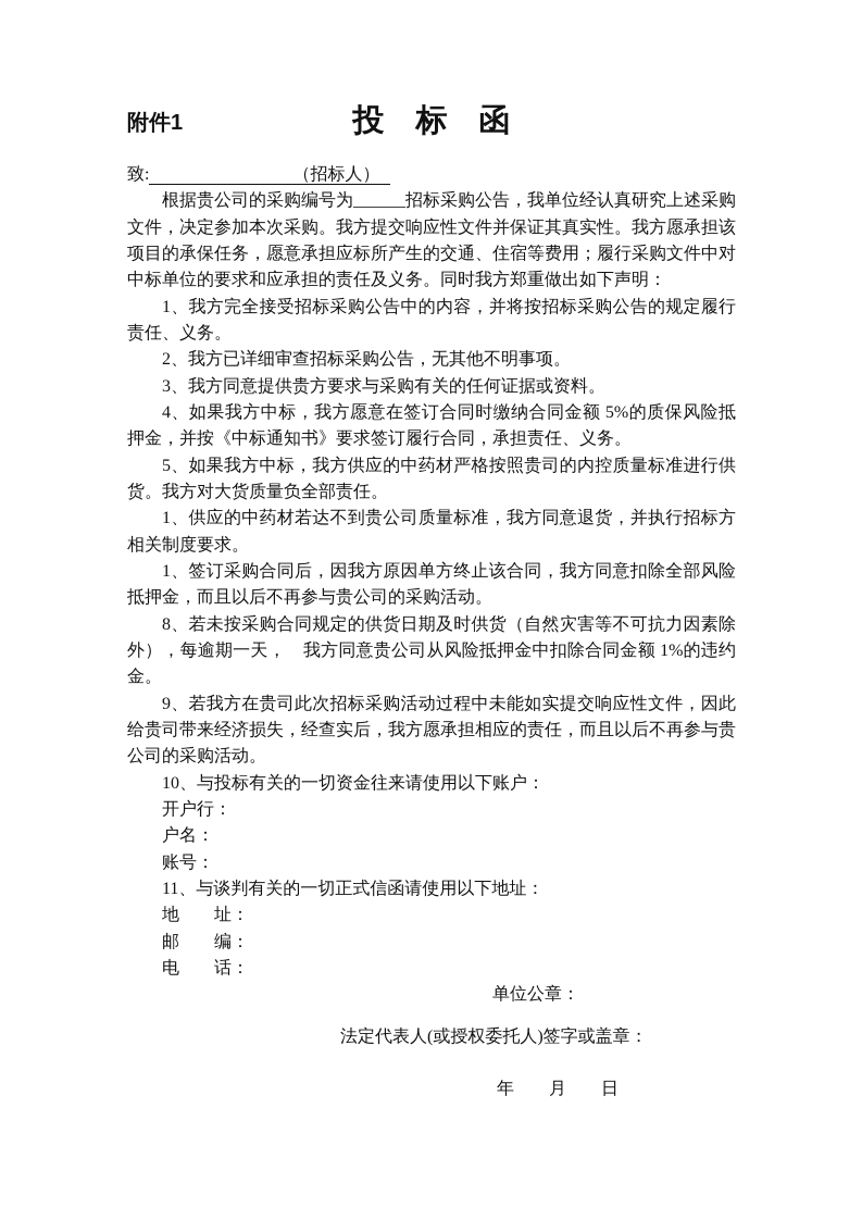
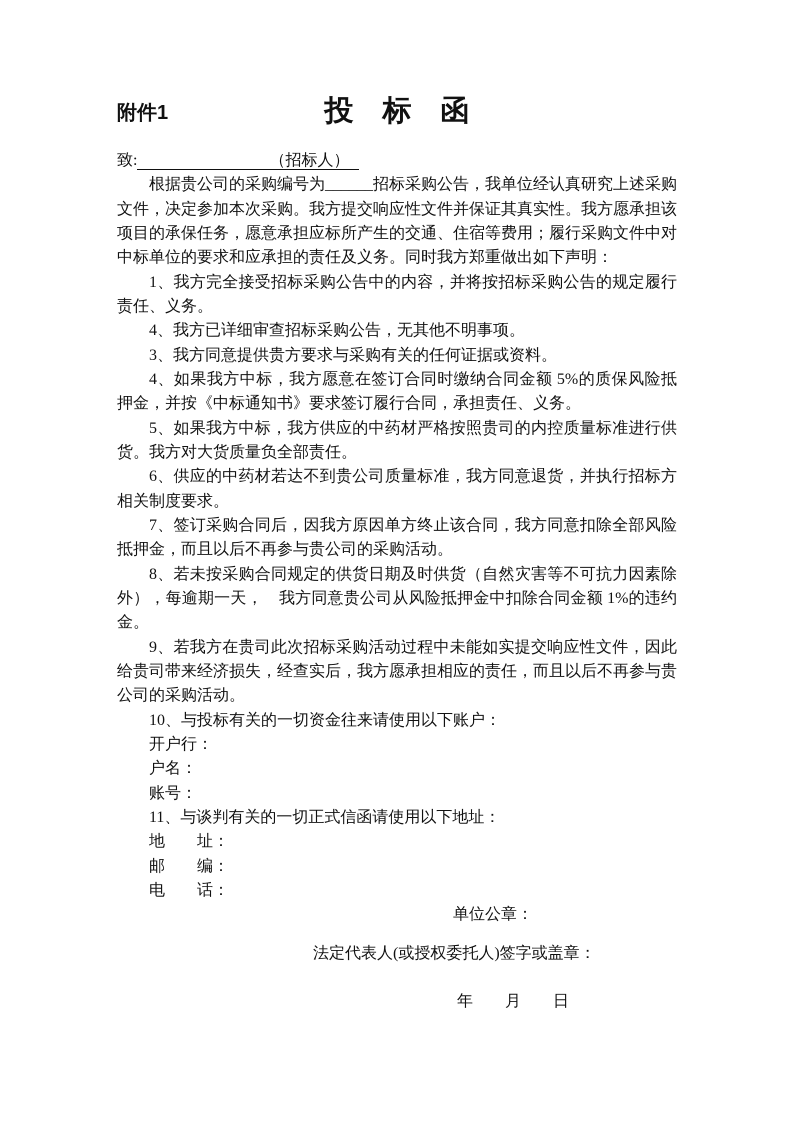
  附件1
  投 标 函
  致: （招标人）
  根据贵公司的采购编号为______招标采购公告，我单位经认真研究上述采购文件，决定参加本次采购。我方提交响应性文件并保证其真实性。我方愿承担该项目的承保任务，愿意承担应标所产生的交通、住宿等费用；履行采购文件中对中标单位的要求和应承担的责任及义务。同时我方郑重做出如下声明：
  1、我方完全接受招标采购公告中的内容，并将按招标采购公告的规定履行责任、义务。
- 2、我方已详细审查招标采购公告，无其他不明事项。
+ 4、我方已详细审查招标采购公告，无其他不明事项。
  3、我方同意提供贵方要求与采购有关的任何证据或资料。
  4、如果我方中标，我方愿意在签订合同时缴纳合同金额 5%的质保风险抵押金，并按《中标通知书》要求签订履行合同，承担责任、义务。
  5、如果我方中标，我方供应的中药材严格按照贵司的内控质量标准进行供货。我方对大货质量负全部责任。
- 1、供应的中药材若达不到贵公司质量标准，我方同意退货，并执行招标方相关制度要求。
+ 6、供应的中药材若达不到贵公司质量标准，我方同意退货，并执行招标方相关制度要求。
- 1、签订采购合同后，因我方原因单方终止该合同，我方同意扣除全部风险抵押金，而且以后不再参与贵公司的采购活动。
+ 7、签订采购合同后，因我方原因单方终止该合同，我方同意扣除全部风险抵押金，而且以后不再参与贵公司的采购活动。
  8、若未按采购合同规定的供货日期及时供货（自然灾害等不可抗力因素除外），每逾期一天， 我方同意贵公司从风险抵押金中扣除合同金额 1%的违约金。
  9、若我方在贵司此次招标采购活动过程中未能如实提交响应性文件，因此给贵司带来经济损失，经查实后，我方愿承担相应的责任，而且以后不再参与贵公司的采购活动。
  10、与投标有关的一切资金往来请使用以下账户：
  开户行：
  户名：
  账号：
  11、与谈判有关的一切正式信函请使用以下地址：
  地 址：
  邮 编：
  电 话：
  单位公章：
  法定代表人(或授权委托人)签字或盖章：
  年 月 日
